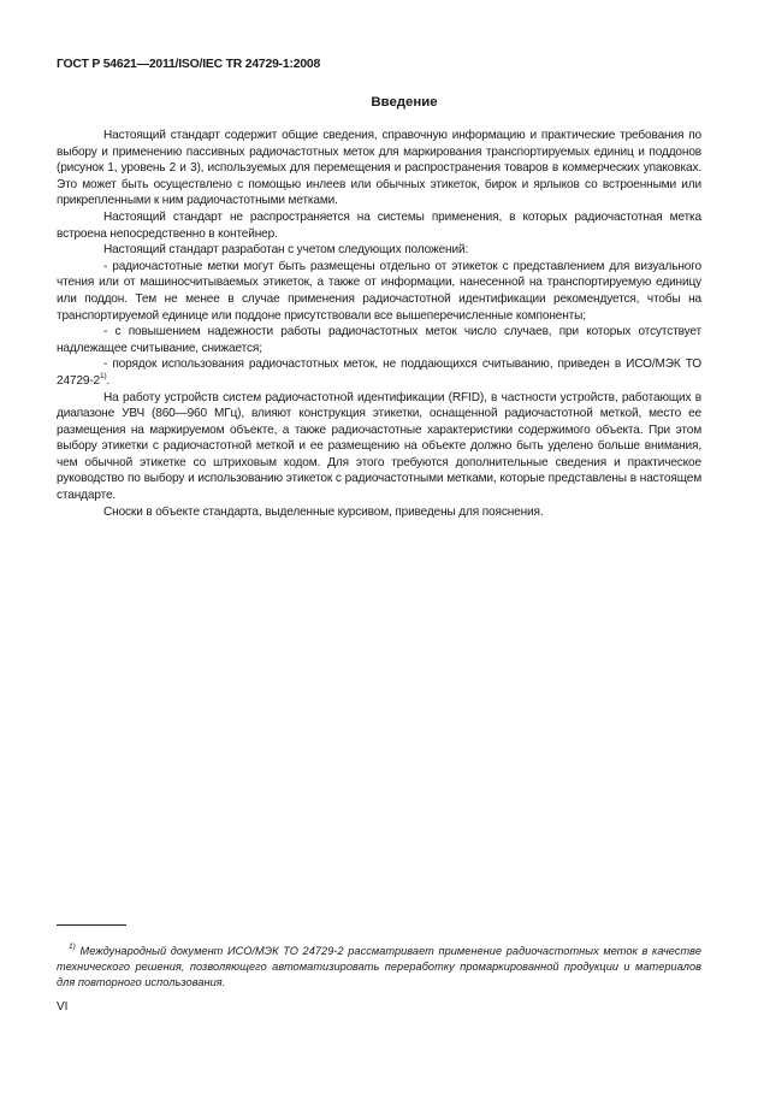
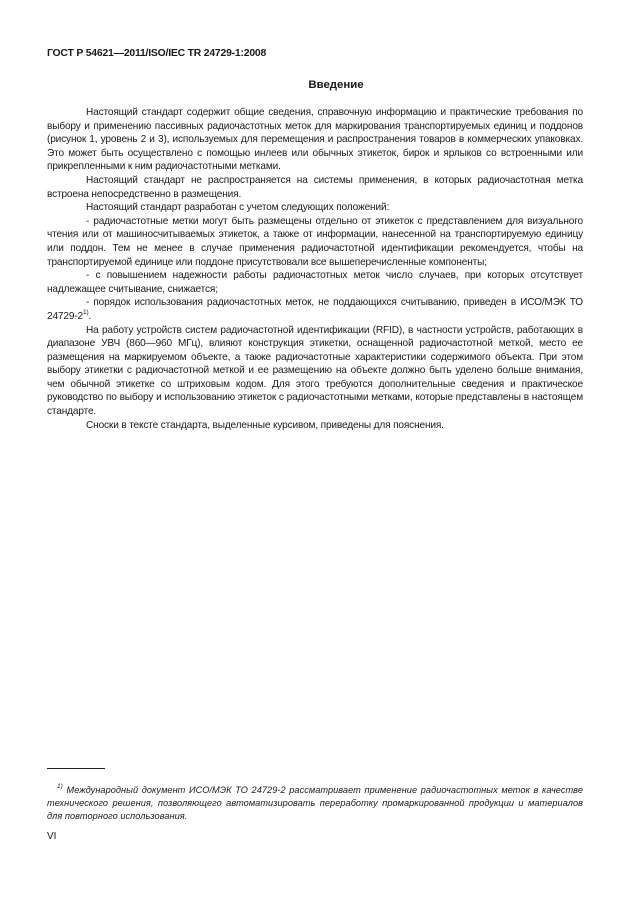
  ГОСТ Р 54621—2011/ISO/IEC TR 24729-1:2008
  Введение
  Настоящий стандарт содержит общие сведения, справочную информацию и практические требования по выбору и применению пассивных радиочастотных меток для маркирования транспортируемых единиц и поддонов (рисунок 1, уровень 2 и 3), используемых для перемещения и распространения товаров в коммерческих упаковках. Это может быть осуществлено с помощью инлеев или обычных этикеток, бирок и ярлыков со встроенными или прикрепленными к ним радиочастотными метками.
- Настоящий стандарт не распространяется на системы применения, в которых радиочастотная метка встроена непосредственно в контейнер.
+ Настоящий стандарт не распространяется на системы применения, в которых радиочастотная метка встроена непосредственно в размещения.
  Настоящий стандарт разработан с учетом следующих положений:
  - радиочастотные метки могут быть размещены отдельно от этикеток с представлением для визуального чтения или от машиносчитываемых этикеток, а также от информации, нанесенной на транспортируемую единицу или поддон. Тем не менее в случае применения радиочастотной идентификации рекомендуется, чтобы на транспортируемой единице или поддоне присутствовали все вышеперечисленные компоненты;
  - с повышением надежности работы радиочастотных меток число случаев, при которых отсутствует надлежащее считывание, снижается;
  - порядок использования радиочастотных меток, не поддающихся считыванию, приведен в ИСО/МЭК ТО 24729-2 .
  На работу устройств систем радиочастотной идентификации (RFID), в частности устройств, работающих в диапазоне УВЧ (860—960 МГц), влияют конструкция этикетки, оснащенной радиочастотной меткой, место ее размещения на маркируемом объекте, а также радиочастотные характеристики содержимого объекта. При этом выбору этикетки с радиочастотной меткой и ее размещению на объекте должно быть уделено больше внимания, чем обычной этикетке со штриховым кодом. Для этого требуются дополнительные сведения и практическое руководство по выбору и использованию этикеток с радиочастотными метками, которые представлены в настоящем стандарте.
- Сноски в объекте стандарта, выделенные курсивом, приведены для пояснения.
+ Сноски в тексте стандарта, выделенные курсивом, приведены для пояснения.
  Международный документ ИСО/МЭК ТО 24729-2 рассматривает применение радиочастотных меток в качестве технического решения, позволяющего автоматизировать переработку промаркированной продукции и материалов для повторного использования.
  VI
